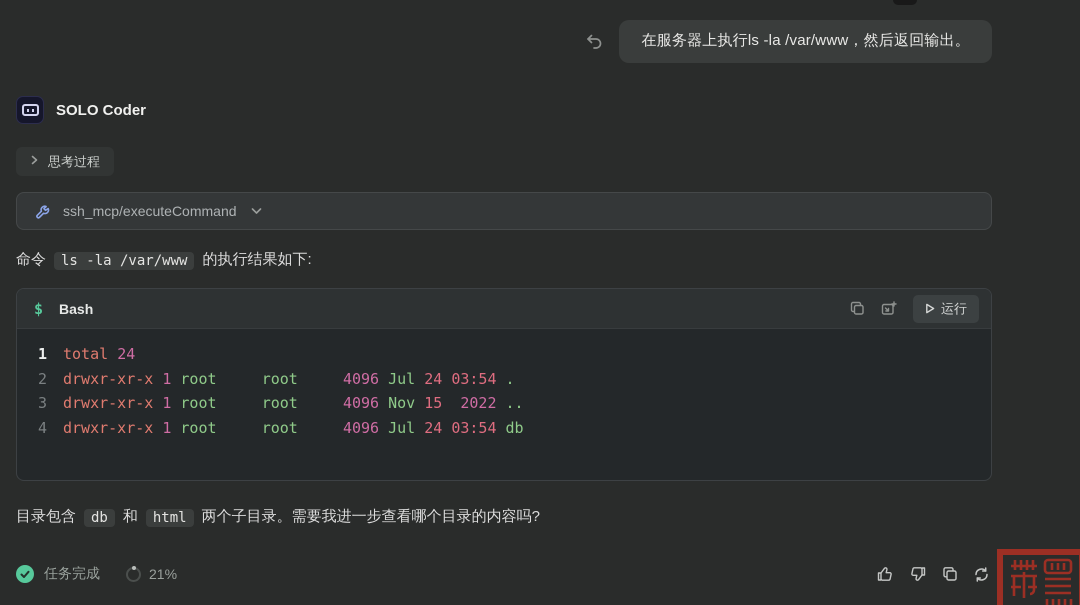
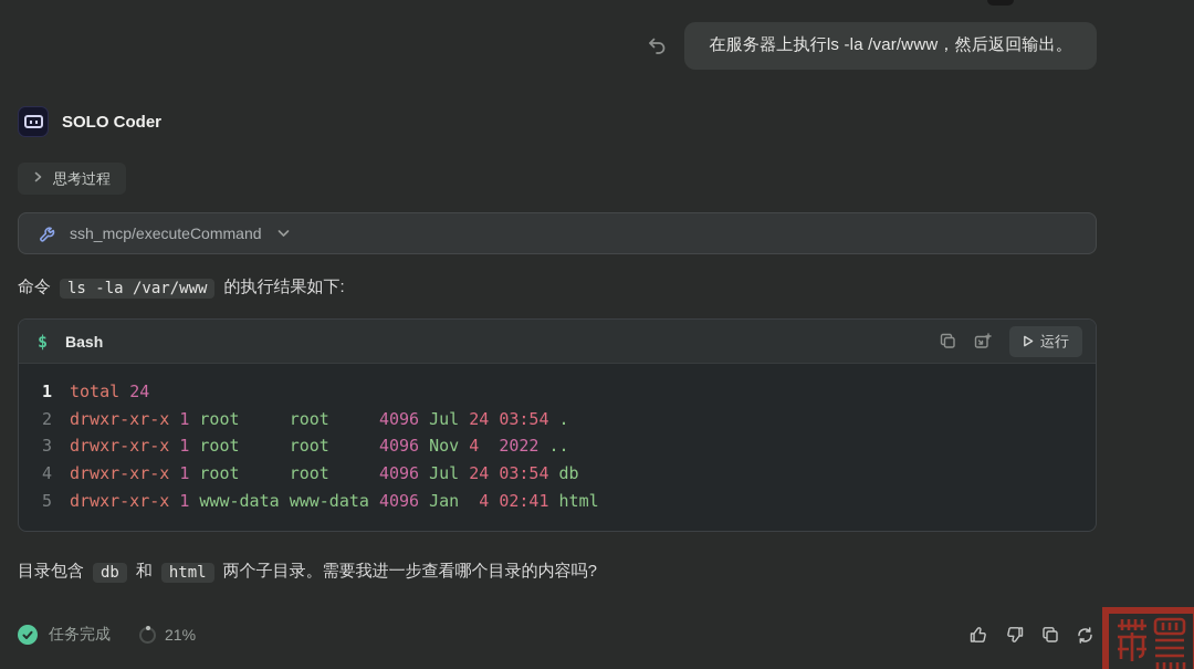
  在服务器上执行ls -la /var/www，然后返回输出。
  SOLO Coder
  思考过程
  ssh_mcp/executeCommand
  命令
  ls -la /var/www
  的执行结果如下:
  $
  Bash
  运行
  1
  total 24
  2
  drwxr-xr-x 1 root root 4096 Jul 24 03:54 .
  3
- drwxr-xr-x 1 root root 4096 Nov 15 2022 ..
+ drwxr-xr-x 1 root root 4096 Nov 4 2022 ..
  4
  drwxr-xr-x 1 root root 4096 Jul 24 03:54 db
+ 5
+ drwxr-xr-x 1 www-data www-data 4096 Jan 4 02:41 html
  目录包含
  db
  和
  html
  两个子目录。需要我进一步查看哪个目录的内容吗?
  任务完成
  21%
